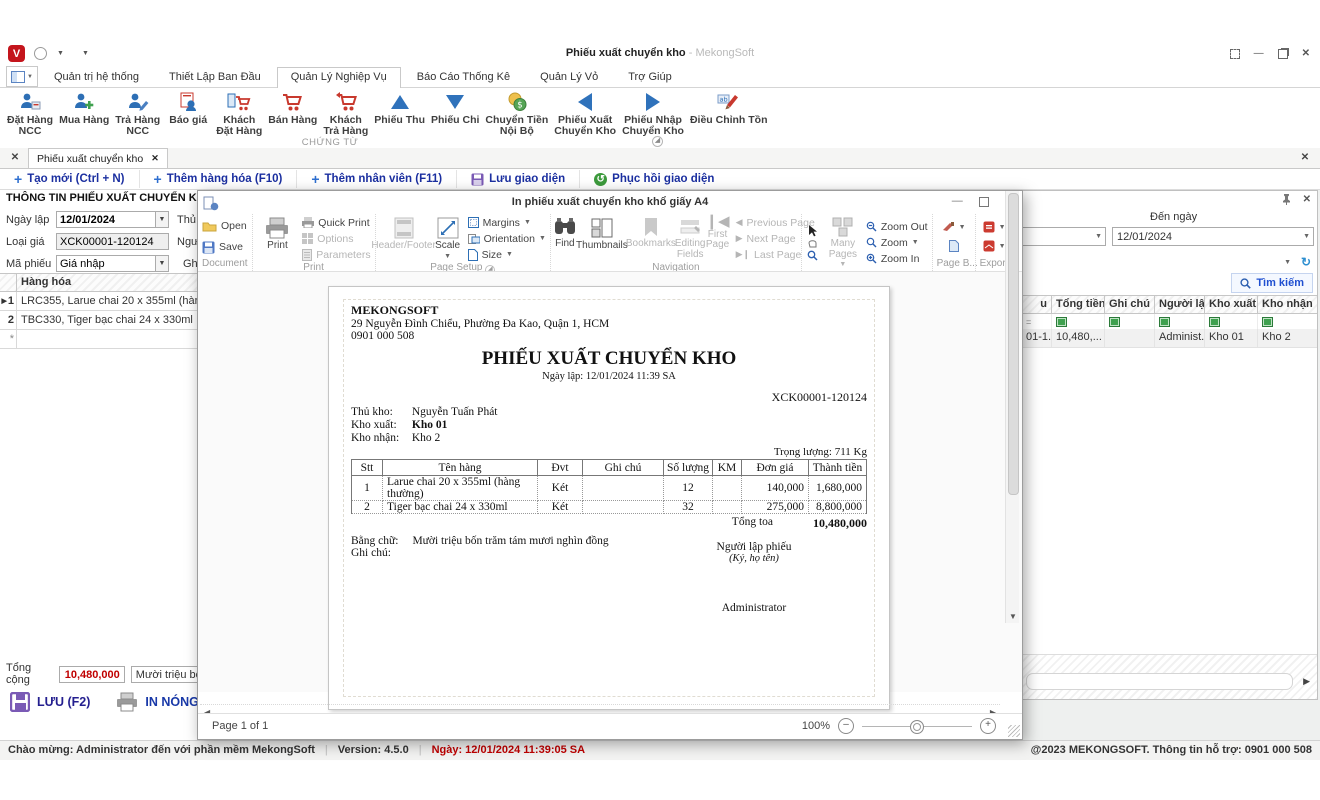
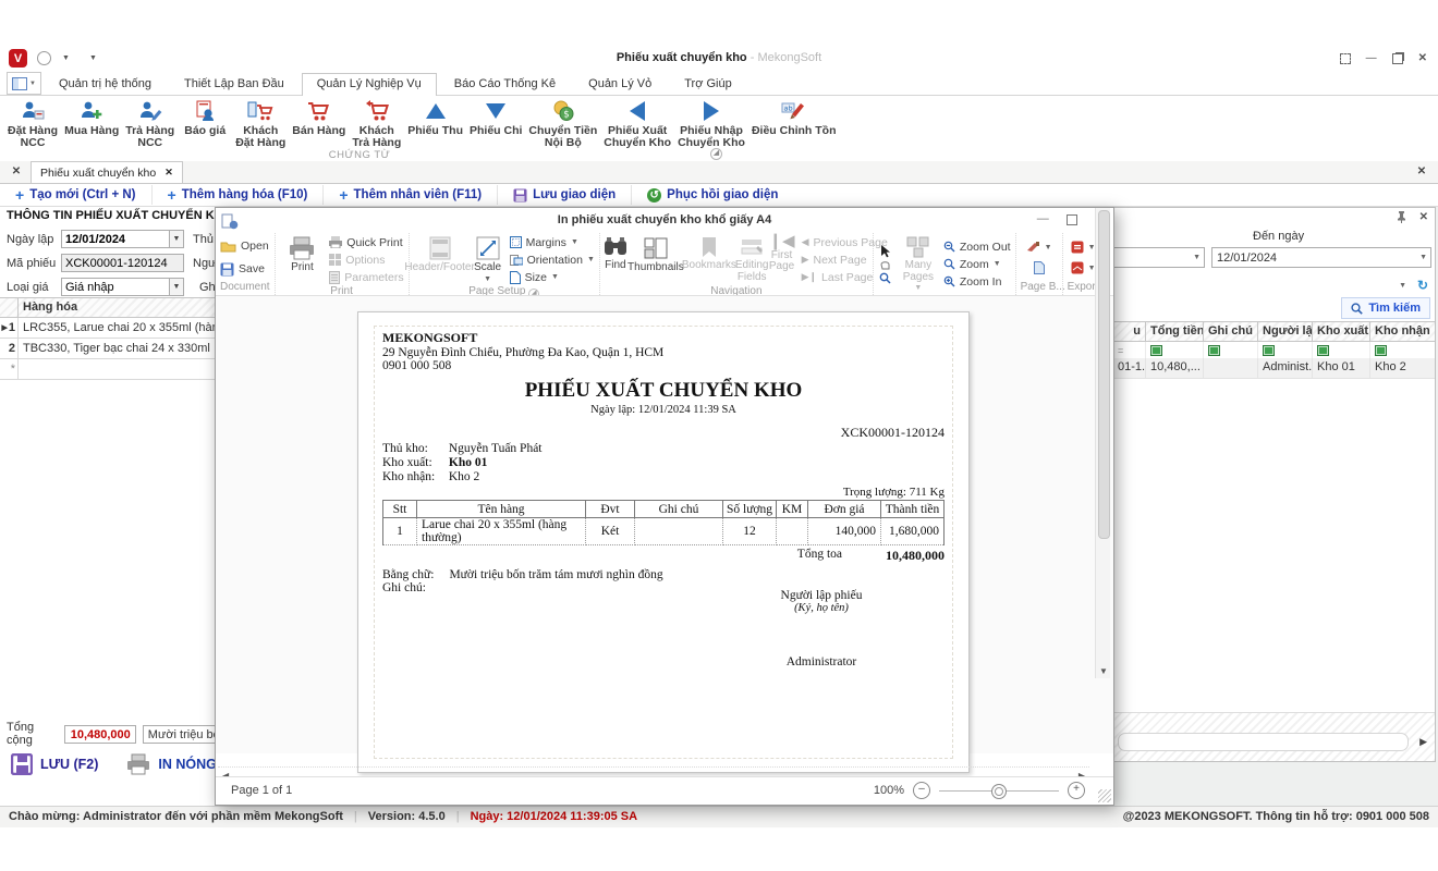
  V
  Phiếu xuất chuyển kho - MekongSoft
  —
  ✕
  Quản trị hệ thống
  Thiết Lập Ban Đầu
  Quản Lý Nghiệp Vụ
  Báo Cáo Thống Kê
  Quản Lý Vỏ
  Trợ Giúp
  Đặt Hàng
  NCC
  Mua Hàng
  Trả Hàng
  NCC
  Báo giá
  Khách
  Đặt Hàng
  Bán Hàng
  Khách
  Trả Hàng
  Phiếu Thu
  Phiếu Chi
  $
  Chuyển Tiền
  Nội Bộ
  Phiếu Xuất
  Chuyển Kho
  Phiếu Nhập
  Chuyển Kho
  ab
  Điều Chỉnh Tồn
  CHỨNG TỪ
  ✕
  Phiếu xuất chuyển kho
  ✕
  ✕
  +
  Tạo mới (Ctrl + N)
  +
  Thêm hàng hóa (F10)
  +
  Thêm nhân viên (F11)
  Lưu giao diện
  ↺
  Phục hồi giao diện
  THÔNG TIN PHIẾU XUẤT CHUYỂN K
  Ngày lập
  12/01/2024
- Loại giá
+ Mã phiếu
  XCK00001-120124
- Mã phiếu
+ Loại giá
  Giá nhập
  Hàng hóa
  1
  LRC355, Larue chai 20 x 355ml (hà
  2
  TBC330, Tiger bạc chai 24 x 330ml
  *
  Tổng cộng
  10,480,000
  LƯU (F2)
  ✕
  Đến ngày
  12/01/2024
  ↻
  Tìm kiếm
  u
  Tổng tiền
  Ghi chú
  Người lậ
  Kho xuất
  Kho nhận
  =
  01-1.
  10,480,...
  Administ.
  Kho 01
  Kho 2
  ▶
  In phiếu xuất chuyển kho khổ giấy A4
  —
  Open
  Save
  Document
  Print
  Quick Print
  Options
  Parameters
  Print
  Header/Footer
  Scale
  Margins
  Orientation
  Size
  Page Setup
  Find
  Thumbnails
  Bookmarks
  Editing Fields
  ❙◀
  First Page
  ◀
  Previous Page
  ▶
  Next Page
  ▶❙
  Last Page
  Navigation
  Many Pages
  Zoom Out
  Zoom
  Zoom In
  Page B..
  MEKONGSOFT
  29 Nguyễn Đình Chiểu, Phường Đa Kao, Quận 1, HCM
  0901 000 508
  PHIẾU XUẤT CHUYỂN KHO
  Ngày lập: 12/01/2024 11:39 SA
  XCK00001-120124
  Thủ kho: Nguyễn Tuấn Phát
  Kho xuất: Kho 01
  Kho nhận: Kho 2
  Trọng lượng: 711 Kg
  Stt	Tên hàng	Đvt	Ghi chú	Số lượng	KM	Đơn giá	Thành tiền
  1	Larue chai 20 x 355ml (hàng thường)	Két		12		140,000	1,680,000
- 2	Tiger bạc chai 24 x 330ml	Két		32		275,000	8,800,000
  Tổng toa
  10,480,000
  Bằng chữ: Mười triệu bốn trăm tám mươi nghìn đồng
  Ghi chú:
  Người lập phiếu
  (Ký, họ tên)
  Administrator
  ▼
  Page 1 of 1
  100%
  –
  +
  Chào mừng: Administrator đến với phần mềm MekongSoft
  |
  Version: 4.5.0
  |
  Ngày: 12/01/2024 11:39:05 SA
  @2023 MEKONGSOFT. Thông tin hỗ trợ: 0901 000 508
